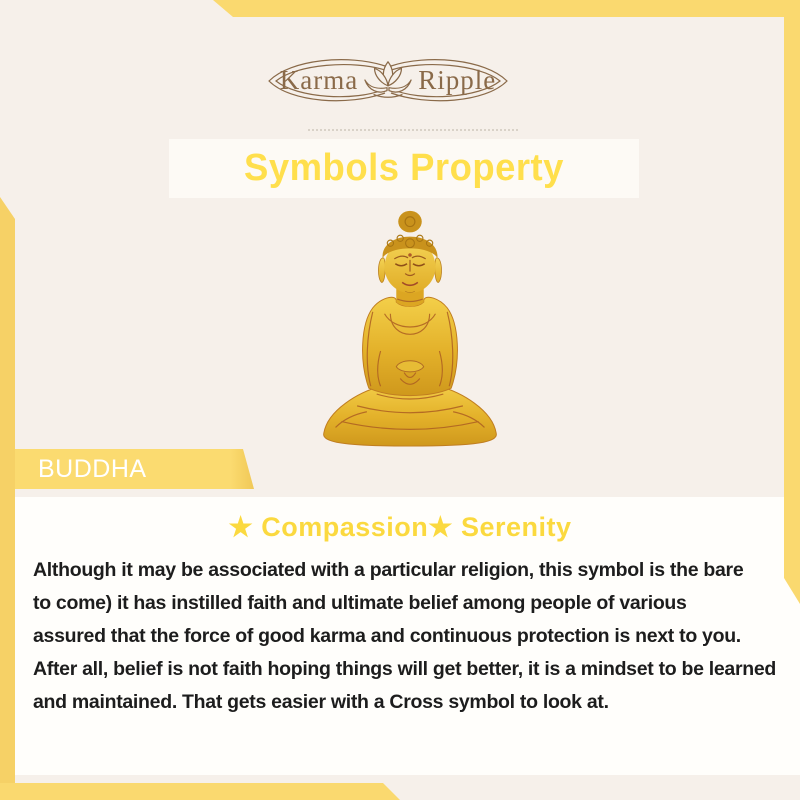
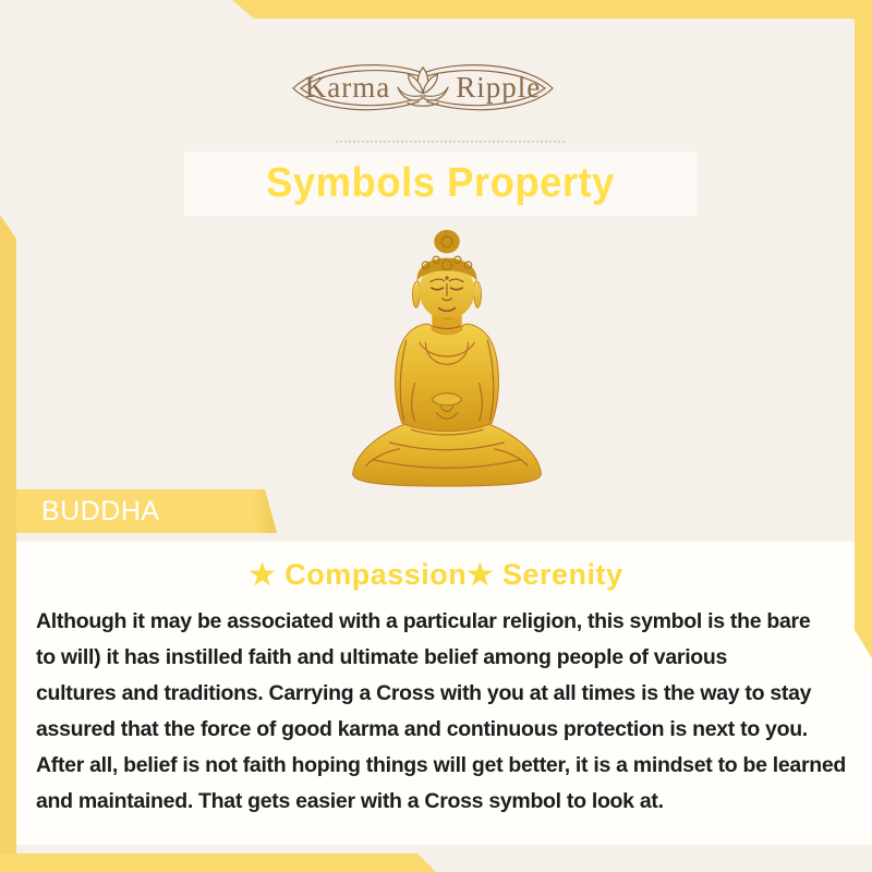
  Karma
  Ripple
  Symbols Property
  ★ Compassion★ Serenity
  Although it may be associated with a particular religion, this symbol is the bare
- to come) it has instilled faith and ultimate belief among people of various
+ to will) it has instilled faith and ultimate belief among people of various
+ cultures and traditions. Carrying a Cross with you at all times is the way to stay
  assured that the force of good karma and continuous protection is next to you.
  After all, belief is not faith hoping things will get better, it is a mindset to be learned
  and maintained. That gets easier with a Cross symbol to look at.
